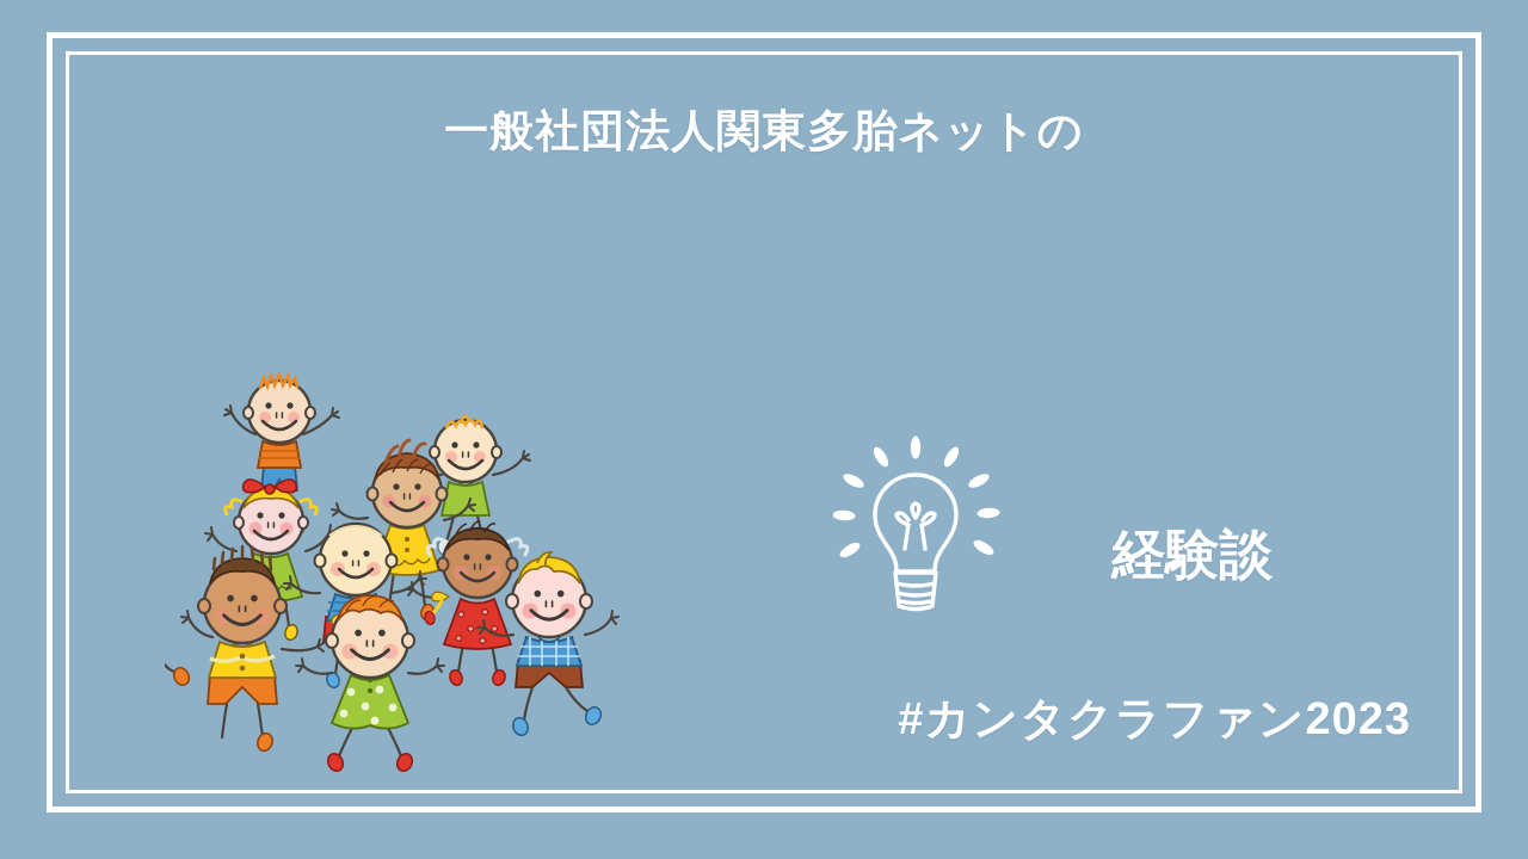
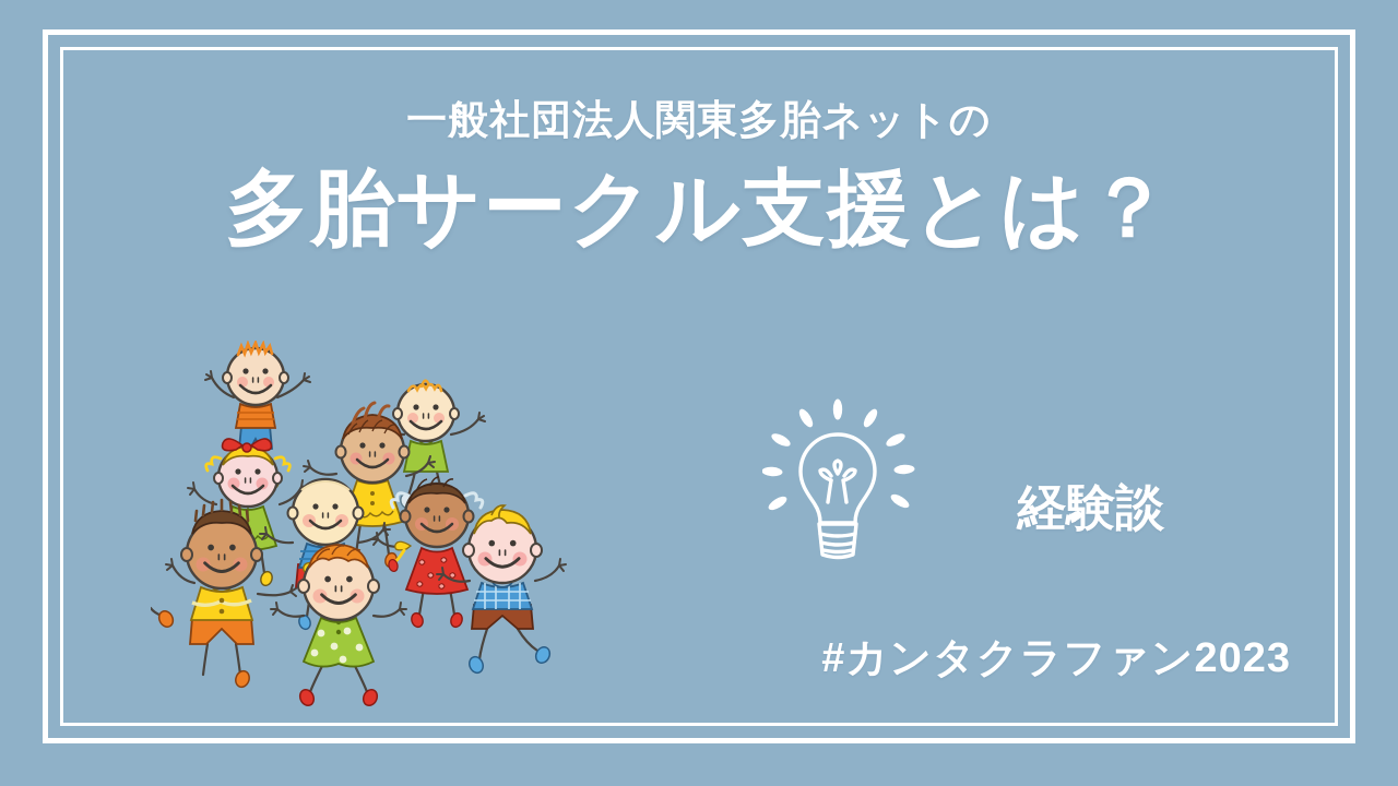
  一般社団法人関東多胎ネットの
+ 多胎サークル支援とは？
  経験談
  #カンタクラファン2023
